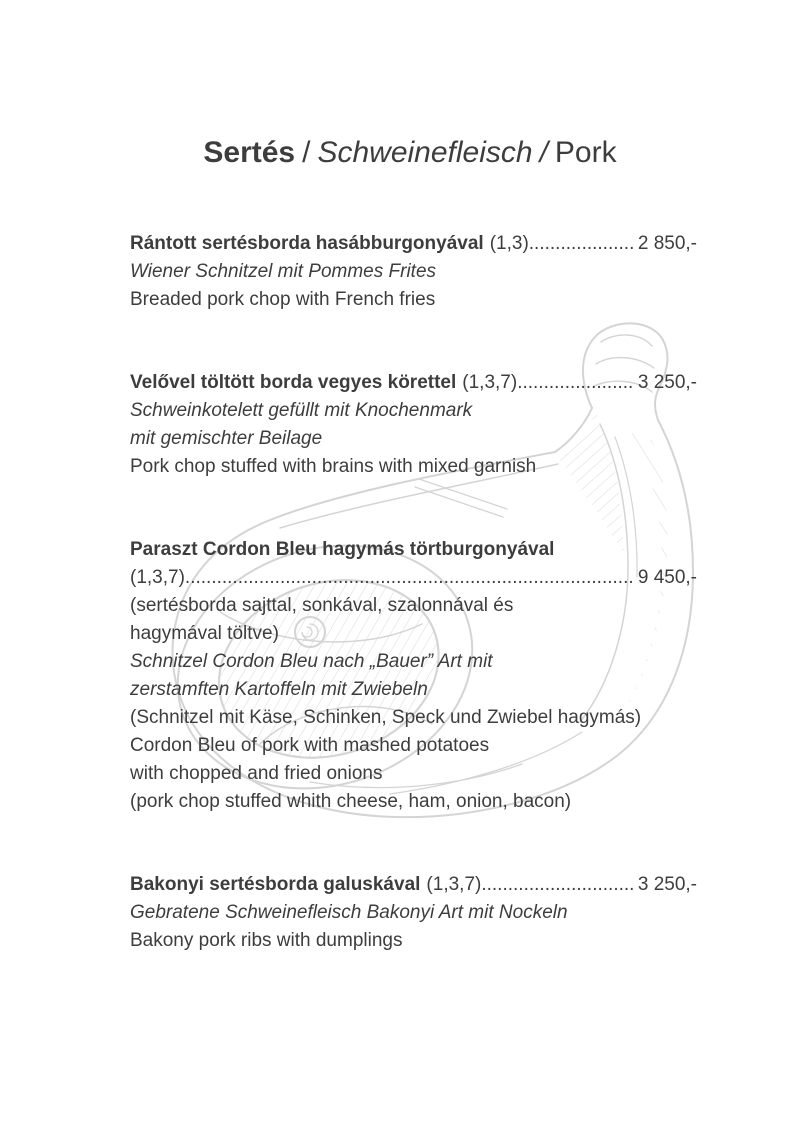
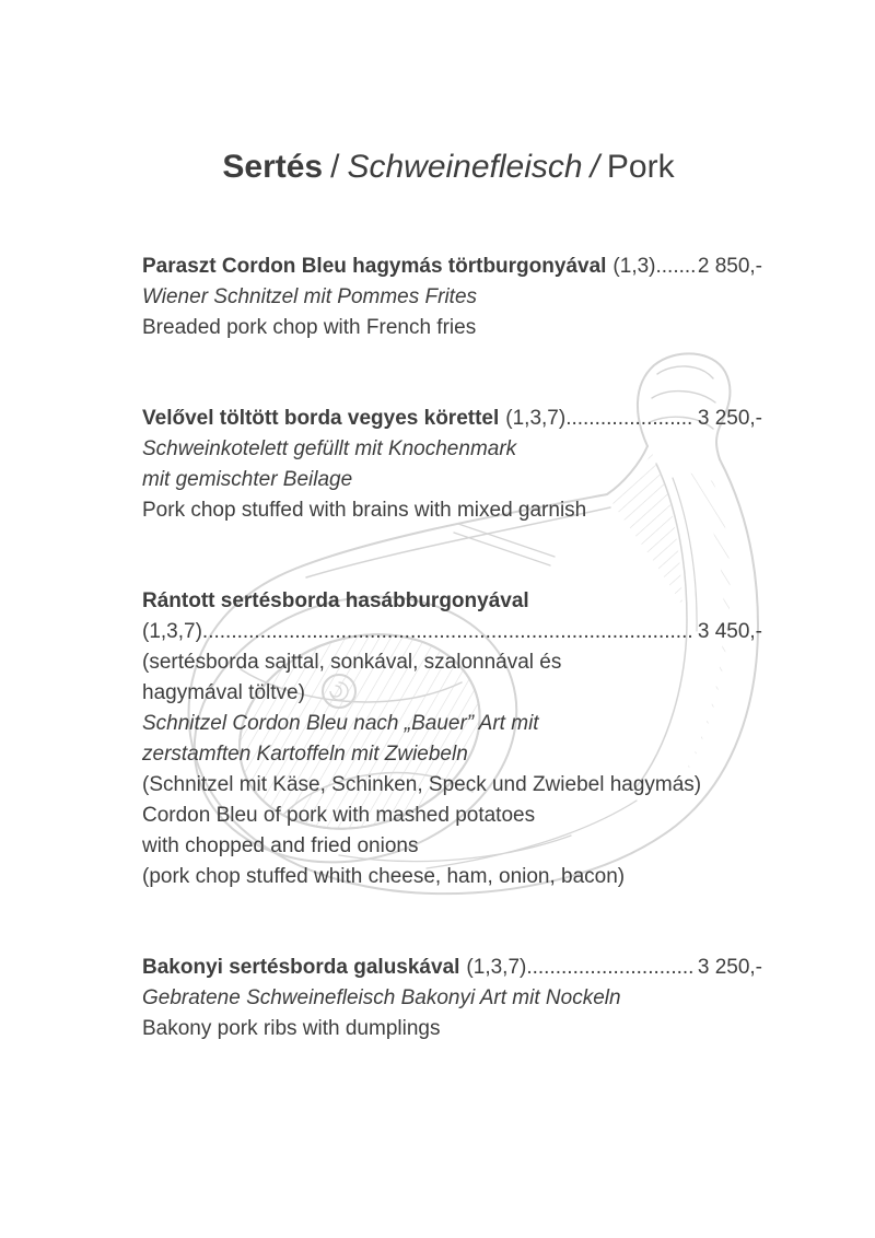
  Sertés / Schweinefleisch / Pork
- Rántott sertésborda hasábburgonyával
+ Paraszt Cordon Bleu hagymás törtburgonyával
  (1,3)
  2 850,-
  Wiener Schnitzel mit Pommes Frites
  Breaded pork chop with French fries
  Velővel töltött borda vegyes körettel
  (1,3,7)
  3 250,-
  Schweinkotelett gefüllt mit Knochenmark
  mit gemischter Beilage
  Pork chop stuffed with brains with mixed garnish
- Paraszt Cordon Bleu hagymás törtburgonyával
+ Rántott sertésborda hasábburgonyával
  (1,3,7)
- 9 450,-
+ 3 450,-
  (sertésborda sajttal, sonkával, szalonnával és
  hagymával töltve)
  Schnitzel Cordon Bleu nach „Bauer” Art mit
  zerstamften Kartoffeln mit Zwiebeln
  (Schnitzel mit Käse, Schinken, Speck und Zwiebel hagymás)
  Cordon Bleu of pork with mashed potatoes
  with chopped and fried onions
  (pork chop stuffed whith cheese, ham, onion, bacon)
  Bakonyi sertésborda galuskával
  (1,3,7)
  3 250,-
  Gebratene Schweinefleisch Bakonyi Art mit Nockeln
  Bakony pork ribs with dumplings
